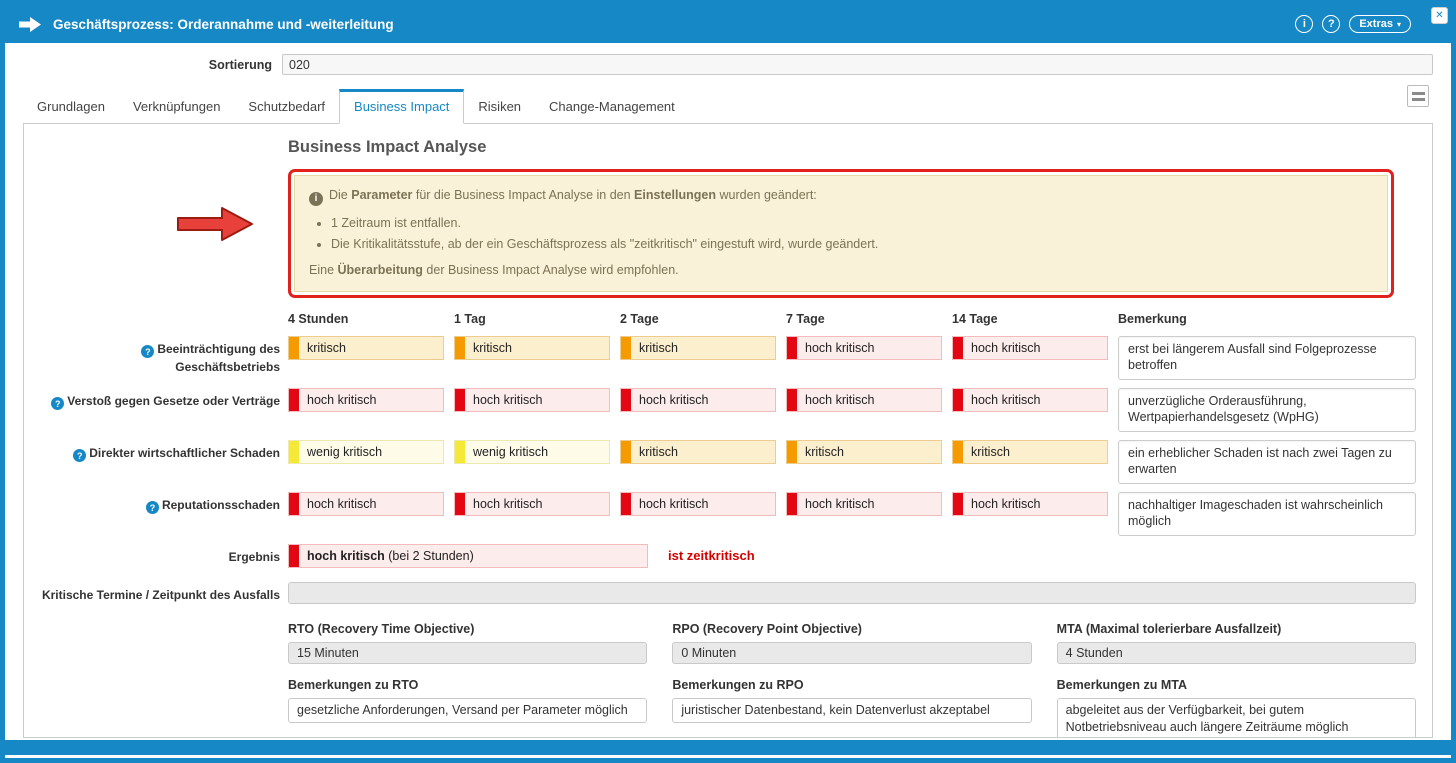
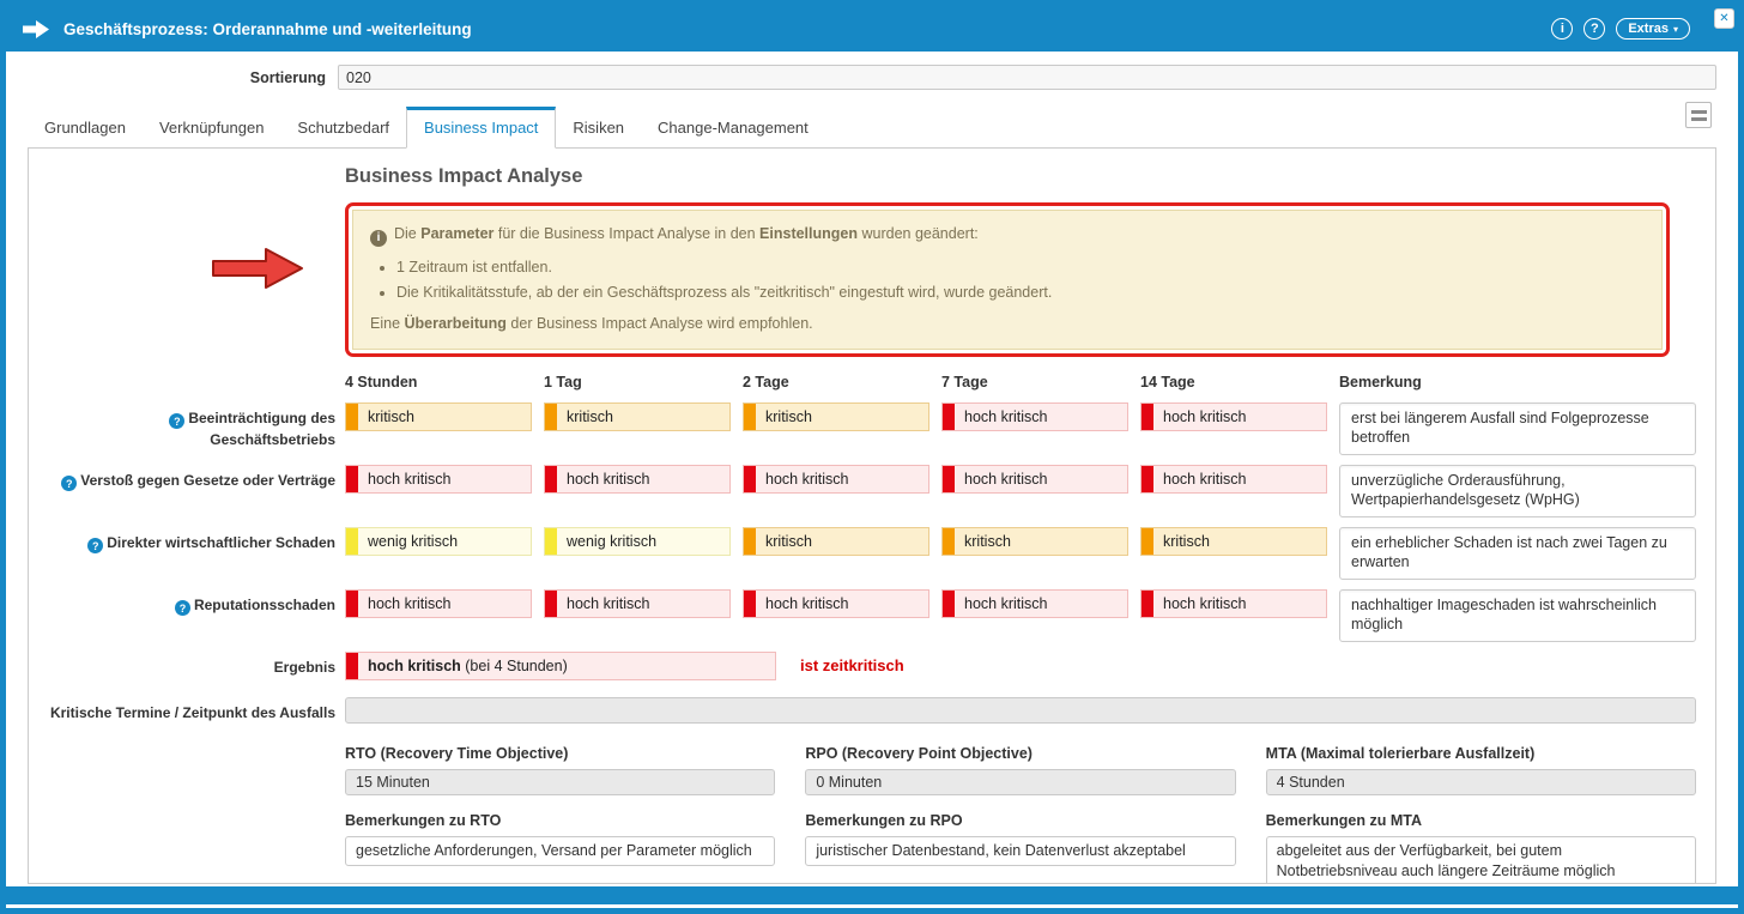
  Geschäftsprozess: Orderannahme und -weiterleitung
  i
  ?
  Extras
  ▾
  ✕
  Sortierung
  020
  Grundlagen
  Verknüpfungen
  Schutzbedarf
  Business Impact
  Risiken
  Change-Management
  Business Impact Analyse
  i Die Parameter für die Business Impact Analyse in den Einstellungen wurden geändert:
  1 Zeitraum ist entfallen.
  Die Kritikalitätsstufe, ab der ein Geschäftsprozess als "zeitkritisch" eingestuft wird, wurde geändert.
  Eine Überarbeitung der Business Impact Analyse wird empfohlen.
  4 Stunden
  1 Tag
  2 Tage
  7 Tage
  14 Tage
  Bemerkung
  ? Beeinträchtigung des Geschäftsbetriebs
  kritisch
  kritisch
  kritisch
  hoch kritisch
  hoch kritisch
  erst bei längerem Ausfall sind Folgeprozesse betroffen
  ? Verstoß gegen Gesetze oder Verträge
  hoch kritisch
  hoch kritisch
  hoch kritisch
  hoch kritisch
  hoch kritisch
  unverzügliche Orderausführung, Wertpapierhandelsgesetz (WpHG)
  ? Direkter wirtschaftlicher Schaden
  wenig kritisch
  wenig kritisch
  kritisch
  kritisch
  kritisch
  ein erheblicher Schaden ist nach zwei Tagen zu erwarten
  ? Reputationsschaden
  hoch kritisch
  hoch kritisch
  hoch kritisch
  hoch kritisch
  hoch kritisch
  nachhaltiger Imageschaden ist wahrscheinlich möglich
  Ergebnis
- hoch kritisch (bei 2 Stunden)
+ hoch kritisch (bei 4 Stunden)
  ist zeitkritisch
  Kritische Termine / Zeitpunkt des Ausfalls
  RTO (Recovery Time Objective)
  15 Minuten
  Bemerkungen zu RTO
  gesetzliche Anforderungen, Versand per Parameter möglich
  RPO (Recovery Point Objective)
  0 Minuten
  Bemerkungen zu RPO
  juristischer Datenbestand, kein Datenverlust akzeptabel
  MTA (Maximal tolerierbare Ausfallzeit)
  4 Stunden
  Bemerkungen zu MTA
  abgeleitet aus der Verfügbarkeit, bei gutem Notbetriebsniveau auch längere Zeiträume möglich
